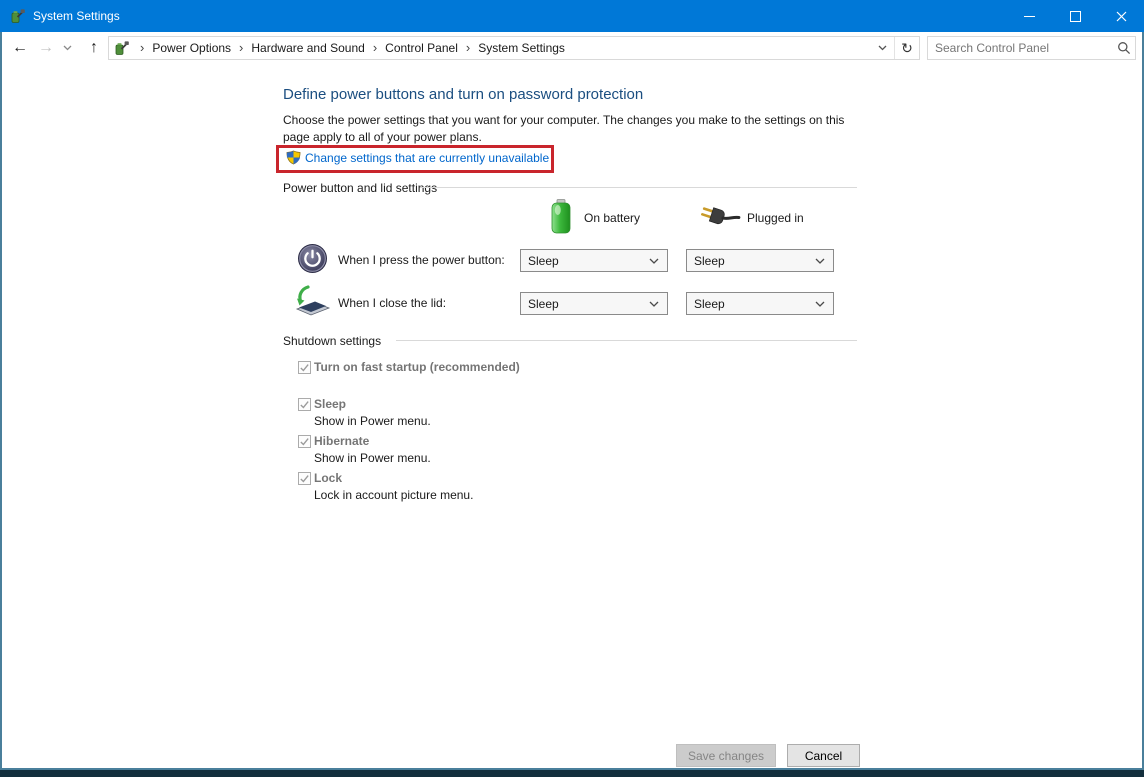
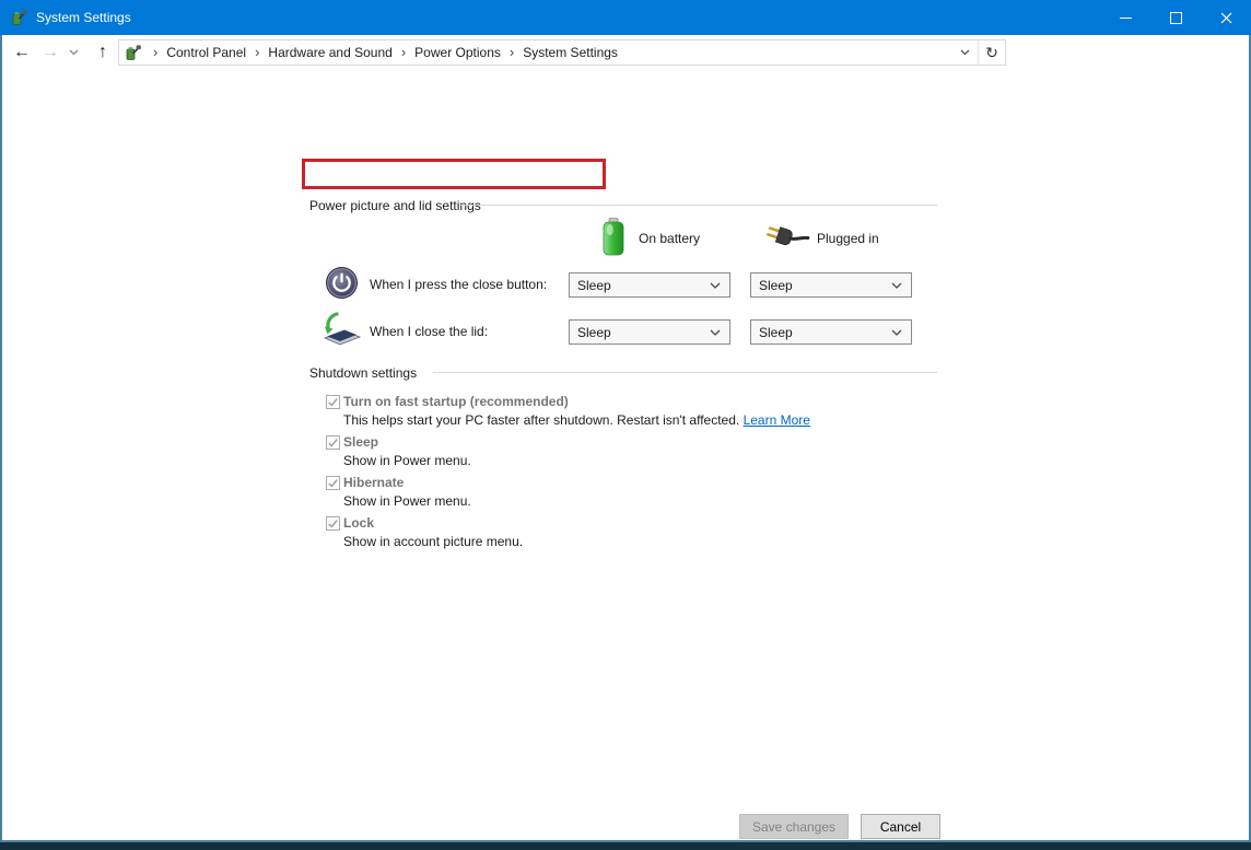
  System Settings
  ←
  →
  ↑
  ›
- Power Options
+ Control Panel
  ›
  Hardware and Sound
  ›
- Control Panel
+ Power Options
  ›
  System Settings
  ↻
- Search Control Panel
- Define power buttons and turn on password protection
- Choose the power settings that you want for your computer. The changes you make to the settings on this page apply to all of your power plans.
- Change settings that are currently unavailable
- Power button and lid settings
+ Power picture and lid settings
  On battery
  Plugged in
- When I press the power button:
+ When I press the close button:
  Sleep
  Sleep
  When I close the lid:
  Sleep
  Sleep
  Shutdown settings
  Turn on fast startup (recommended)
+ This helps start your PC faster after shutdown. Restart isn't affected. Learn More
  Sleep
  Show in Power menu.
  Hibernate
  Show in Power menu.
  Lock
- Lock in account picture menu.
+ Show in account picture menu.
  Save changes
  Cancel
